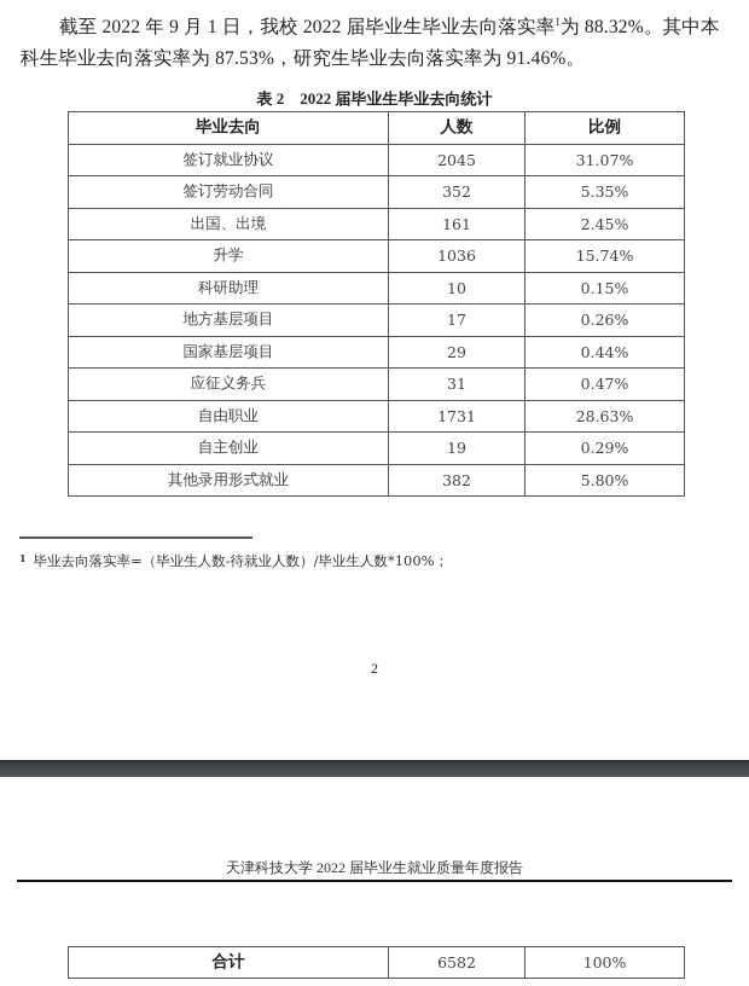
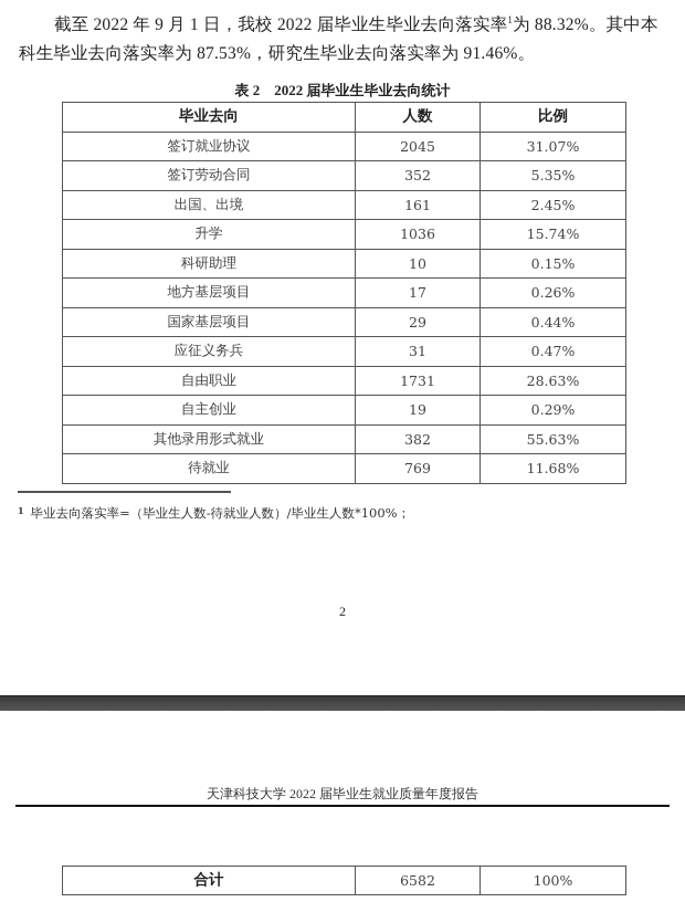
  截至 2022 年 9 月 1 日，我校 2022 届毕业生毕业去向落实率1为 88.32%。其中本科生毕业去向落实率为 87.53%，研究生毕业去向落实率为 91.46%。
  表 2 2022 届毕业生毕业去向统计
  毕业去向	人数	比例
  签订就业协议	2045	31.07%
  签订劳动合同	352	5.35%
  出国、出境	161	2.45%
  升学	1036	15.74%
  科研助理	10	0.15%
  地方基层项目	17	0.26%
  国家基层项目	29	0.44%
  应征义务兵	31	0.47%
  自由职业	1731	28.63%
  自主创业	19	0.29%
- 其他录用形式就业	382	5.80%
+ 其他录用形式就业	382	55.63%
+ 待就业	769	11.68%
  1 毕业去向落实率=（毕业生人数-待就业人数）/毕业生人数*100%；
  2
  天津科技大学 2022 届毕业生就业质量年度报告
  合计	6582	100%
